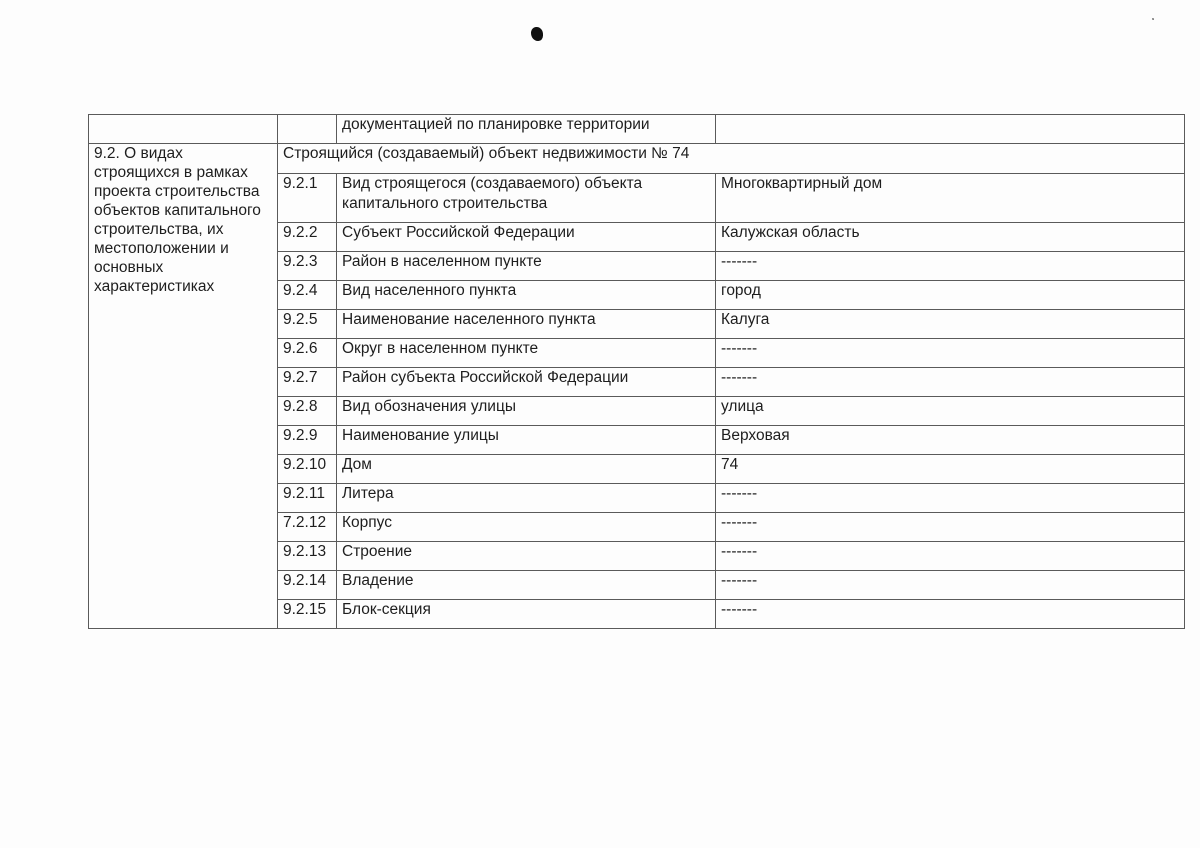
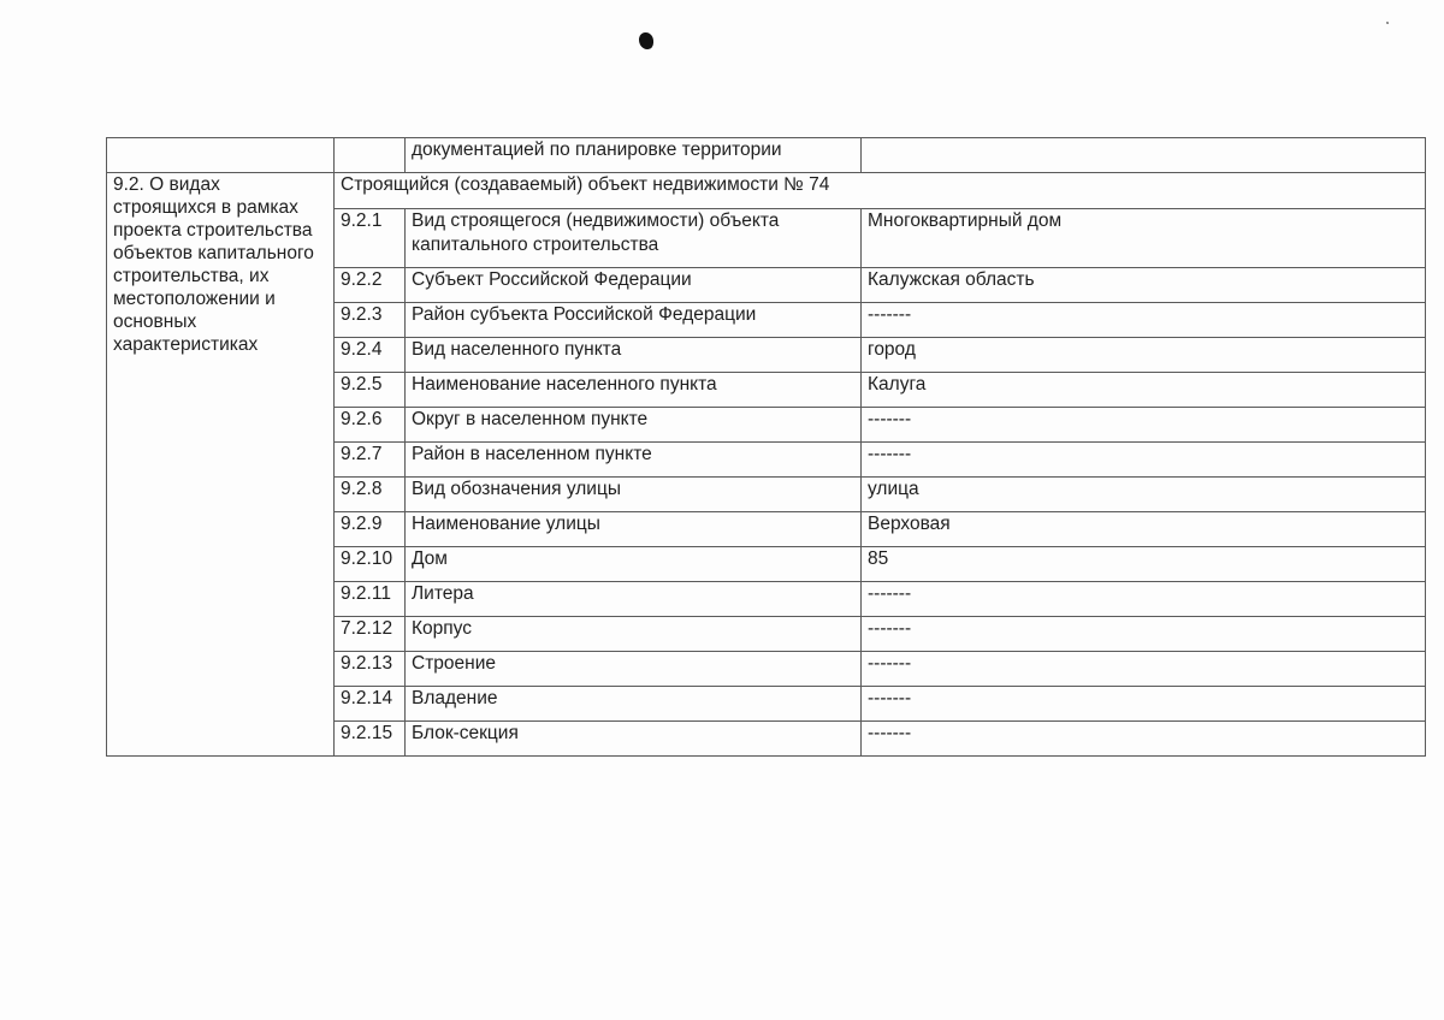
  		документацией по планировке территории
  9.2. О видах строящихся в рамках проекта строительства объектов капитального строительства, их местоположении и основных характеристиках	Строящийся (создаваемый) объект недвижимости № 74
- 9.2.1	Вид строящегося (создаваемого) объекта капитального строительства	Многоквартирный дом
+ 9.2.1	Вид строящегося (недвижимости) объекта капитального строительства	Многоквартирный дом
  9.2.2	Субъект Российской Федерации	Калужская область
- 9.2.3	Район в населенном пункте	-------
+ 9.2.3	Район субъекта Российской Федерации	-------
  9.2.4	Вид населенного пункта	город
  9.2.5	Наименование населенного пункта	Калуга
  9.2.6	Округ в населенном пункте	-------
- 9.2.7	Район субъекта Российской Федерации	-------
+ 9.2.7	Район в населенном пункте	-------
  9.2.8	Вид обозначения улицы	улица
  9.2.9	Наименование улицы	Верховая
- 9.2.10	Дом	74
+ 9.2.10	Дом	85
  9.2.11	Литера	-------
  7.2.12	Корпус	-------
  9.2.13	Строение	-------
  9.2.14	Владение	-------
  9.2.15	Блок-секция	-------
